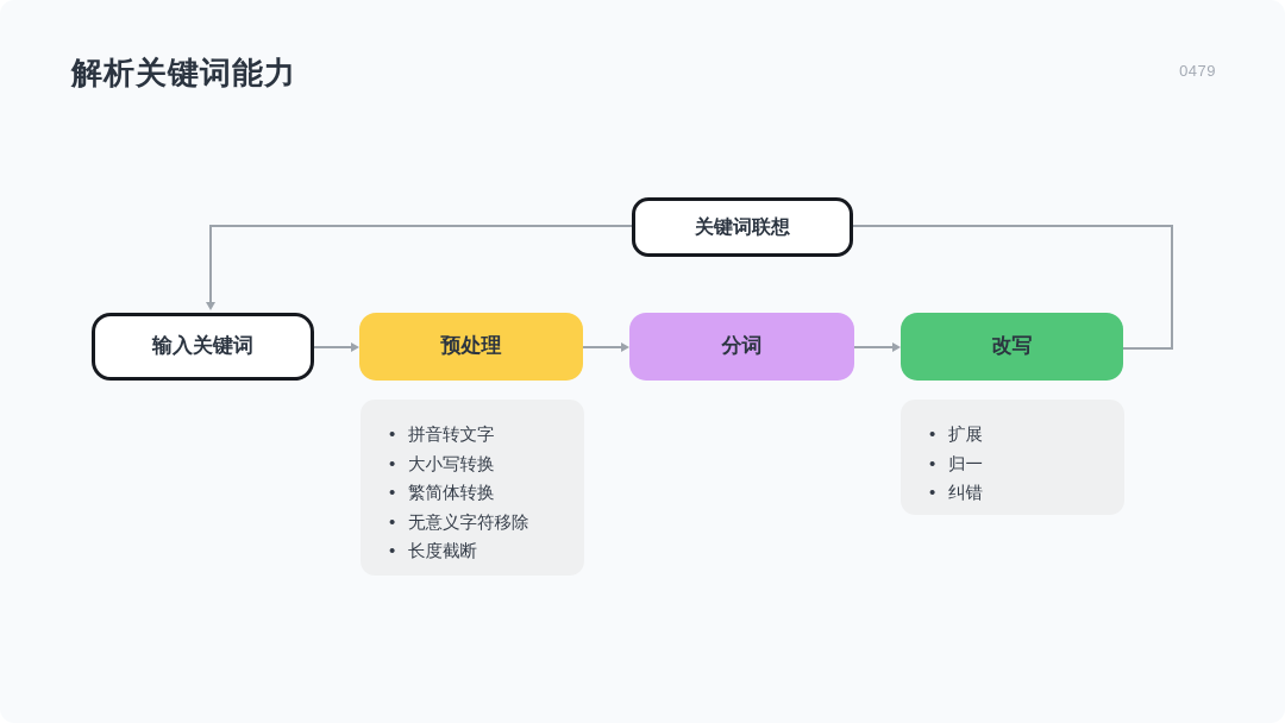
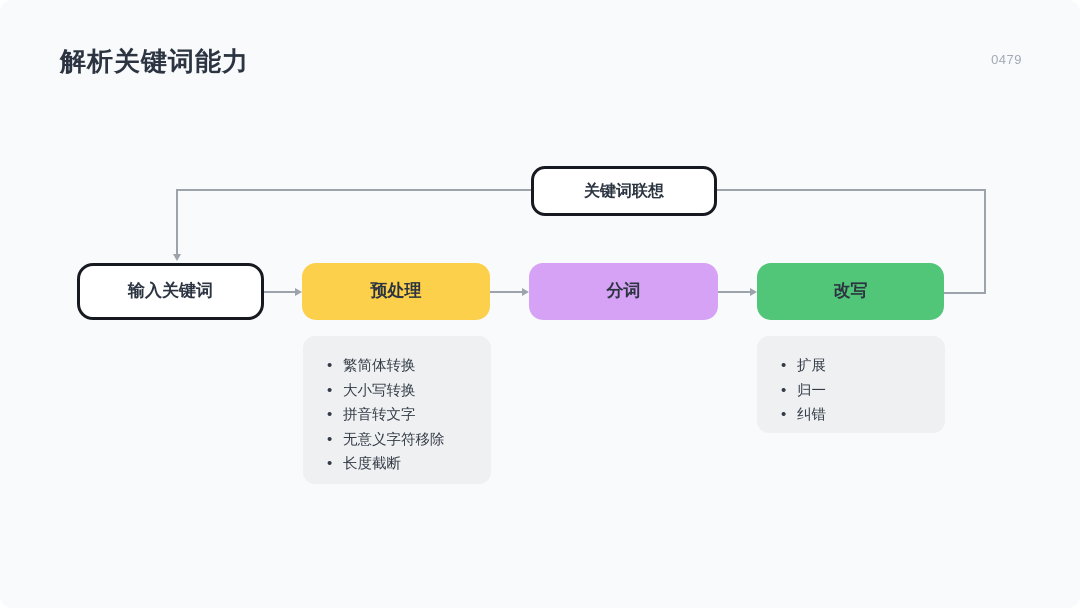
  解析关键词能力
  0479
  关键词联想
  输入关键词
  预处理
  分词
  改写
- 拼音转文字
+ 繁简体转换
  大小写转换
- 繁简体转换
+ 拼音转文字
  无意义字符移除
  长度截断
  扩展
  归一
  纠错
